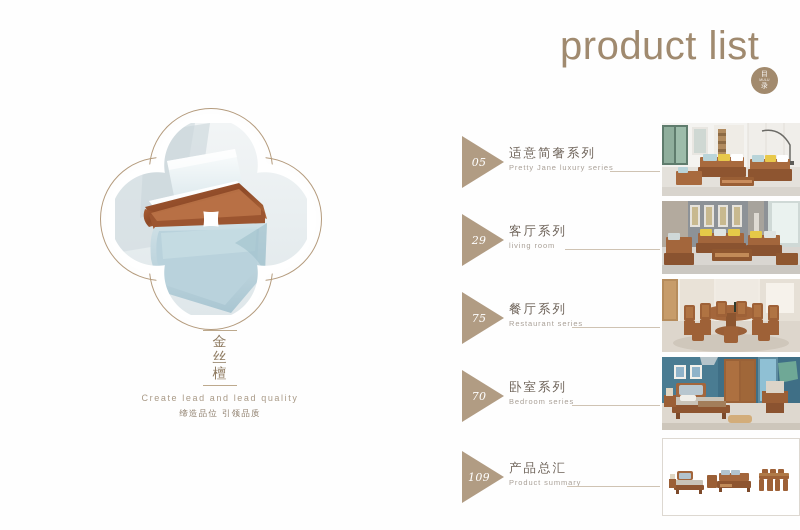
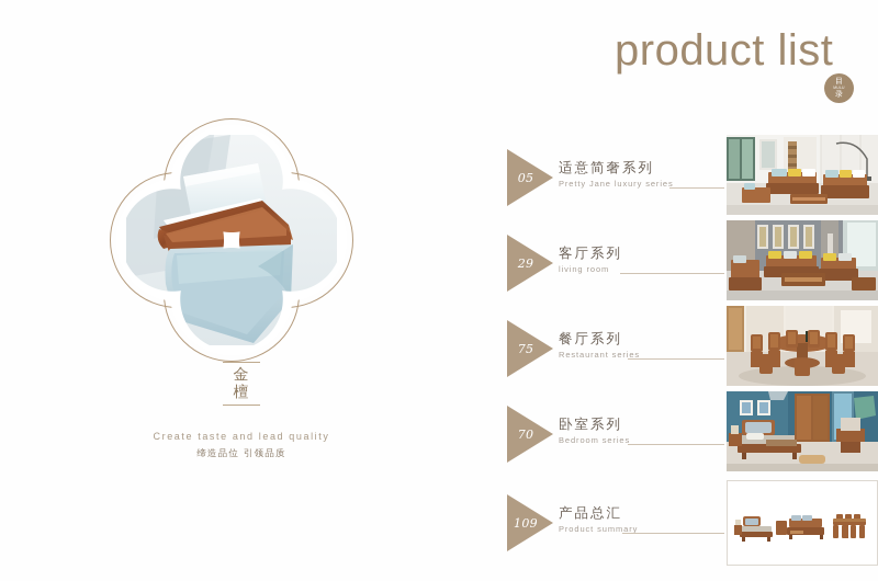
  金
- 丝
  檀
- Create lead and lead quality
+ Create taste and lead quality
  缔造品位 引领品质
  product list
  目
  录
  05
  适意简奢系列
  Pretty Jane luxury series
  29
  客厅系列
  living room
  75
  餐厅系列
  Restaurant series
  70
  卧室系列
  Bedroom series
  109
  产品总汇
  Product summary
